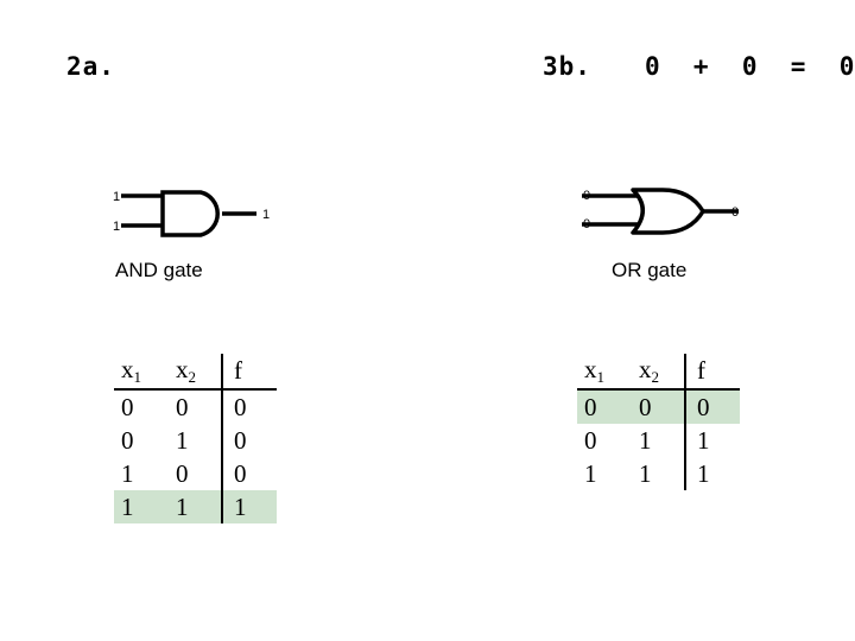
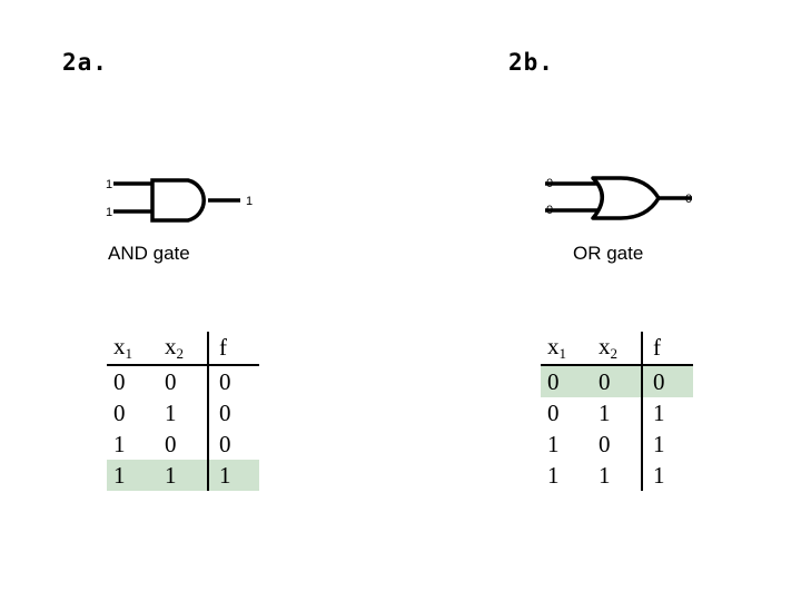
  2a.
- 3b.
+ 2b.
- 0 + 0 = 0
  1
  1
  1
  AND gate
  0
  0
  0
  OR gate
  x1	x2	f
  0	0	0
  0	1	0
  1	0	0
  1	1	1
  x1	x2	f
  0	0	0
  0	1	1
+ 1	0	1
  1	1	1
